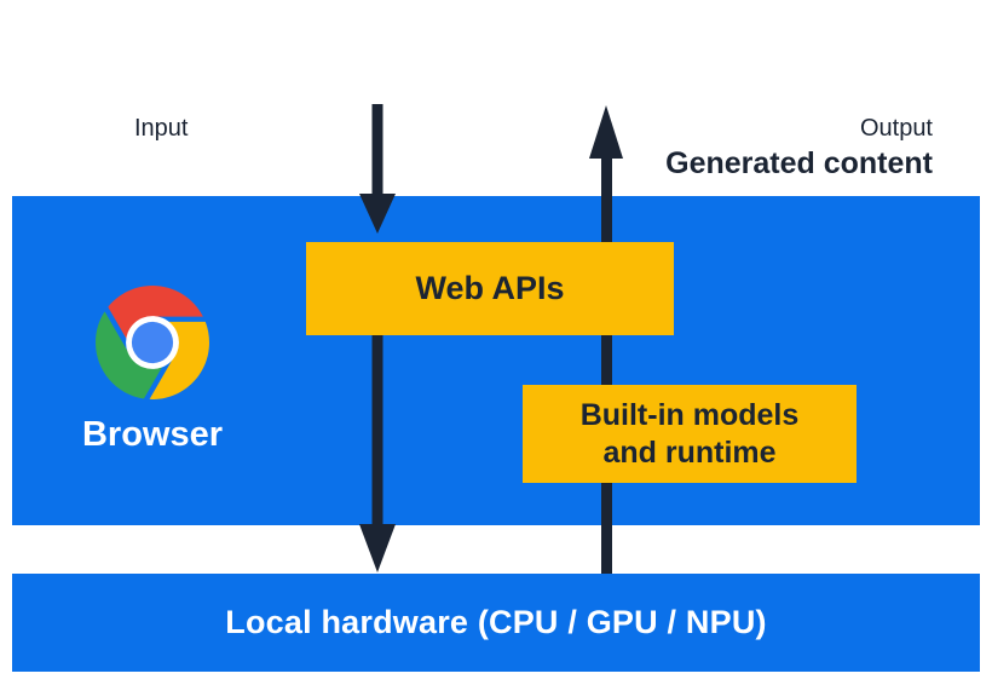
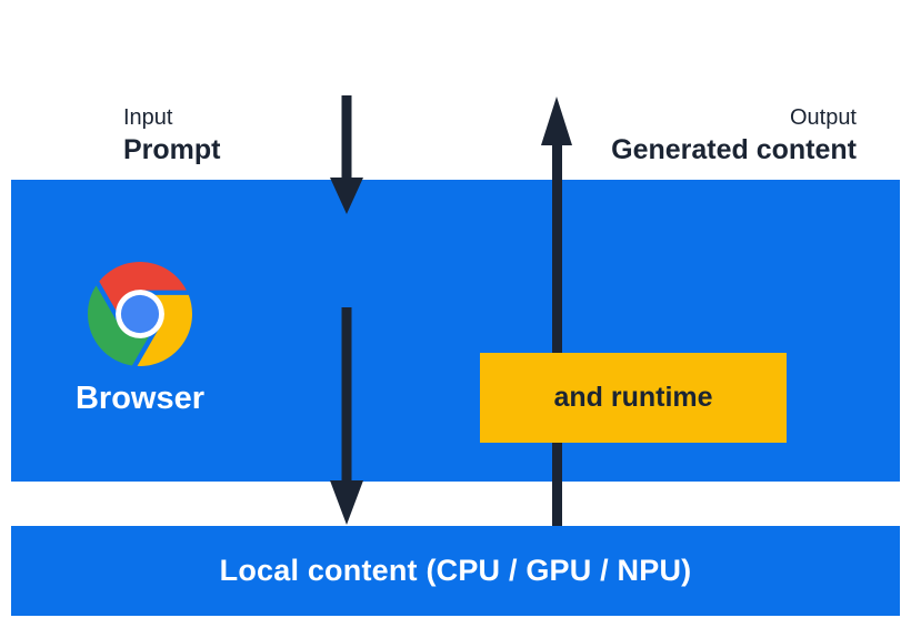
  Input
+ Prompt
  Output
  Generated content
  Browser
- Web APIs
- Built-in models
  and runtime
- Local hardware (CPU / GPU / NPU)
+ Local content (CPU / GPU / NPU)
